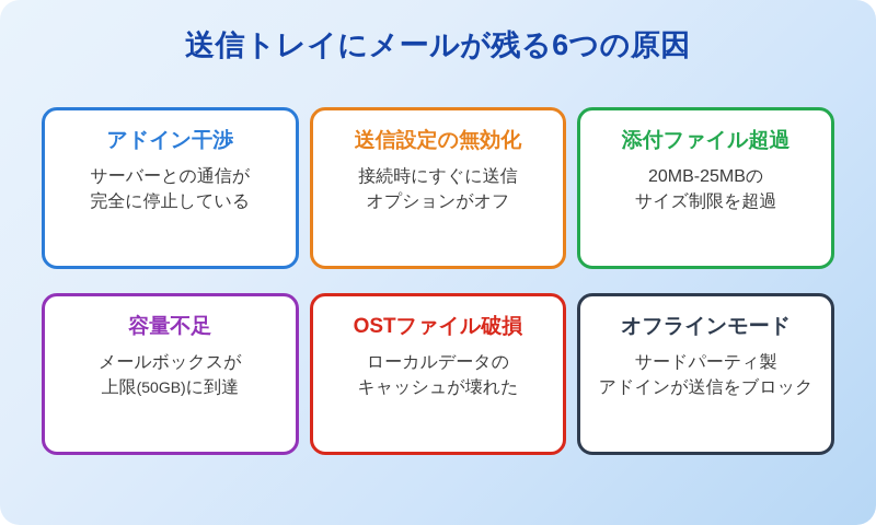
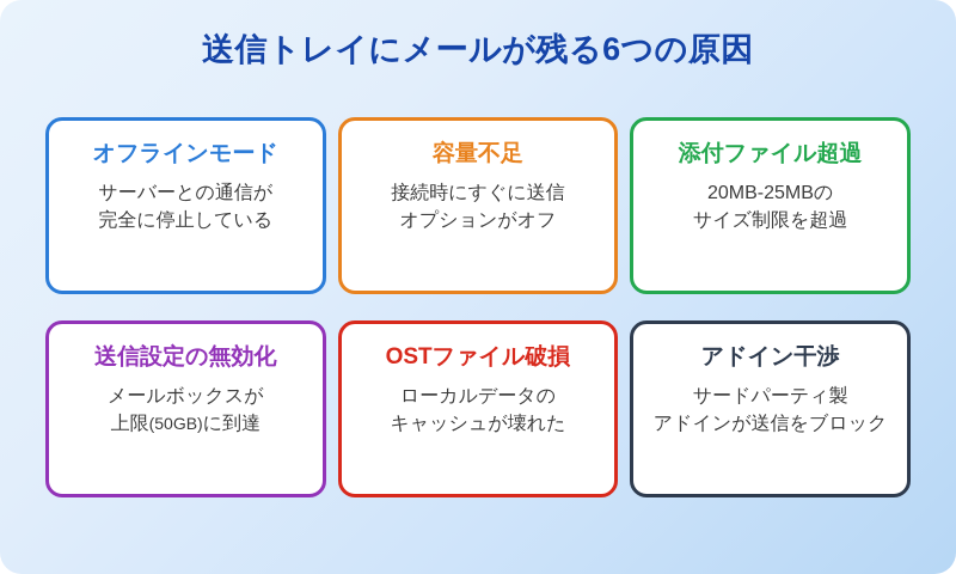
  送信トレイにメールが残る6つの原因
- アドイン干渉
+ オフラインモード
  サーバーとの通信が
  完全に停止している
- 送信設定の無効化
+ 容量不足
  接続時にすぐに送信
  オプションがオフ
  添付ファイル超過
  20MB-25MBの
  サイズ制限を超過
- 容量不足
+ 送信設定の無効化
  メールボックスが
  上限(50GB)に到達
  OSTファイル破損
  ローカルデータの
  キャッシュが壊れた
- オフラインモード
+ アドイン干渉
  サードパーティ製
  アドインが送信をブロック
